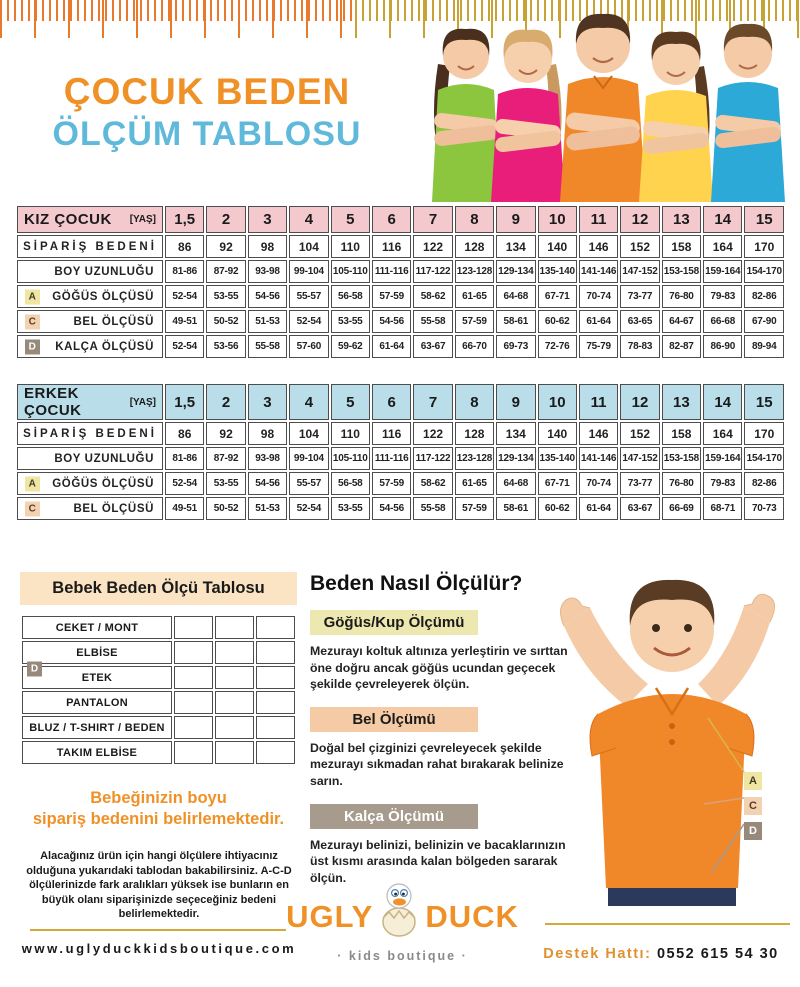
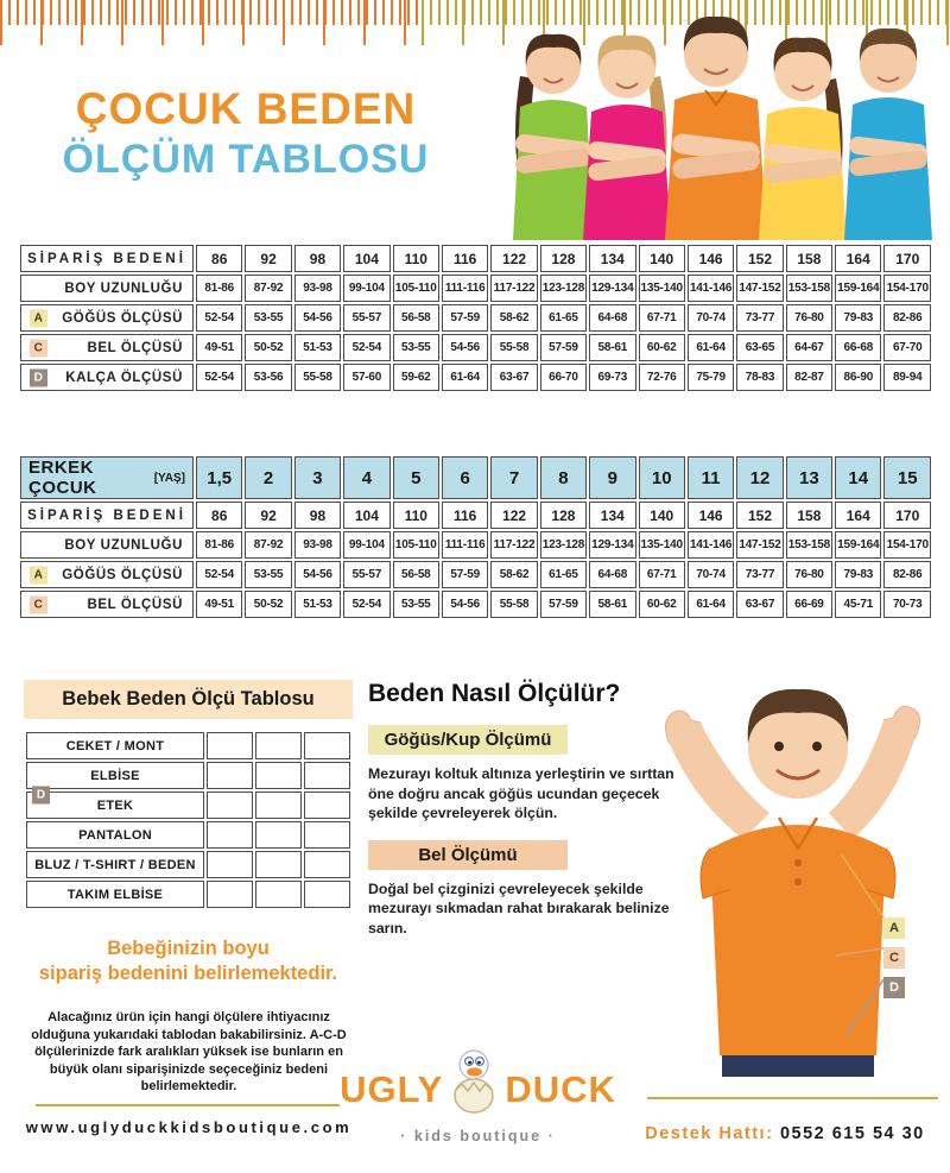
  ÇOCUK BEDEN
  ÖLÇÜM TABLOSU
- KIZ ÇOCUK [YAŞ]	1,5	2	3	4	5	6	7	8	9	10	11	12	13	14	15
  SİPARİŞ BEDENİ	86	92	98	104	110	116	122	128	134	140	146	152	158	164	170
  BOY UZUNLUĞU	81-86	87-92	93-98	99-104	105-110	111-116	117-122	123-128	129-134	135-140	141-146	147-152	153-158	159-164	154-170
  A GÖĞÜS ÖLÇÜSÜ	52-54	53-55	54-56	55-57	56-58	57-59	58-62	61-65	64-68	67-71	70-74	73-77	76-80	79-83	82-86
- C BEL ÖLÇÜSÜ	49-51	50-52	51-53	52-54	53-55	54-56	55-58	57-59	58-61	60-62	61-64	63-65	64-67	66-68	67-90
+ C BEL ÖLÇÜSÜ	49-51	50-52	51-53	52-54	53-55	54-56	55-58	57-59	58-61	60-62	61-64	63-65	64-67	66-68	67-70
  D KALÇA ÖLÇÜSÜ	52-54	53-56	55-58	57-60	59-62	61-64	63-67	66-70	69-73	72-76	75-79	78-83	82-87	86-90	89-94
  ERKEK ÇOCUK[YAŞ]	1,5	2	3	4	5	6	7	8	9	10	11	12	13	14	15
  SİPARİŞ BEDENİ	86	92	98	104	110	116	122	128	134	140	146	152	158	164	170
  BOY UZUNLUĞU	81-86	87-92	93-98	99-104	105-110	111-116	117-122	123-128	129-134	135-140	141-146	147-152	153-158	159-164	154-170
  A GÖĞÜS ÖLÇÜSÜ	52-54	53-55	54-56	55-57	56-58	57-59	58-62	61-65	64-68	67-71	70-74	73-77	76-80	79-83	82-86
- C BEL ÖLÇÜSÜ	49-51	50-52	51-53	52-54	53-55	54-56	55-58	57-59	58-61	60-62	61-64	63-67	66-69	68-71	70-73
+ C BEL ÖLÇÜSÜ	49-51	50-52	51-53	52-54	53-55	54-56	55-58	57-59	58-61	60-62	61-64	63-67	66-69	45-71	70-73
  Bebek Beden Ölçü Tablosu
  CEKET / MONT
  ELBİSE
  PANTALON
  BLUZ / T-SHIRT / BEDEN
  TAKIM ELBİSE			D
  Bebeğinizin boyu
  sipariş bedenini belirlemektedir.
  Alacağınız ürün için hangi ölçülere ihtiyacınız olduğuna yukarıdaki tablodan bakabilirsiniz. A-C-D ölçülerinizde fark aralıkları yüksek ise bunların en büyük olanı siparişinizde seçeceğiniz bedeni belirlemektedir.
  www.uglyduckkidsboutique.com
  Beden Nasıl Ölçülür?
  Göğüs/Kup Ölçümü
  Mezurayı koltuk altınıza yerleştirin ve sırttan öne doğru ancak göğüs ucundan geçecek şekilde çevreleyerek ölçün.
  Bel Ölçümü
  Doğal bel çizginizi çevreleyecek şekilde mezurayı sıkmadan rahat bırakarak belinize sarın.
- Kalça Ölçümü
- Mezurayı belinizi, belinizin ve bacaklarınızın üst kısmı arasında kalan bölgeden sararak ölçün.
  A
  C
  D
  UGLY
  DUCK
  · kids boutique ·
  Destek Hattı: 0552 615 54 30
